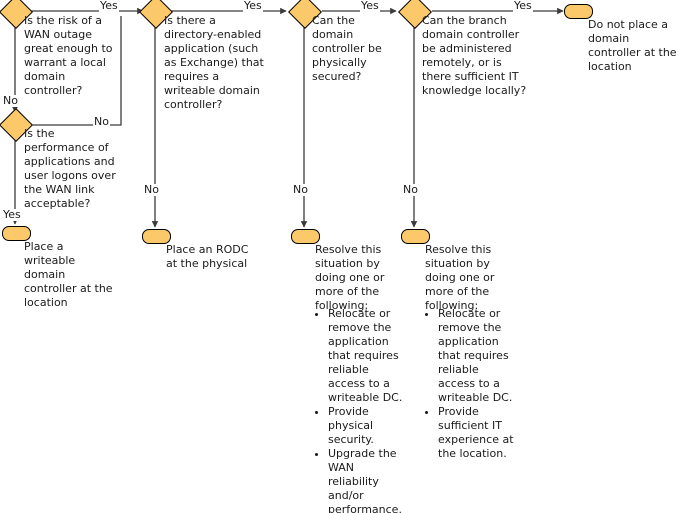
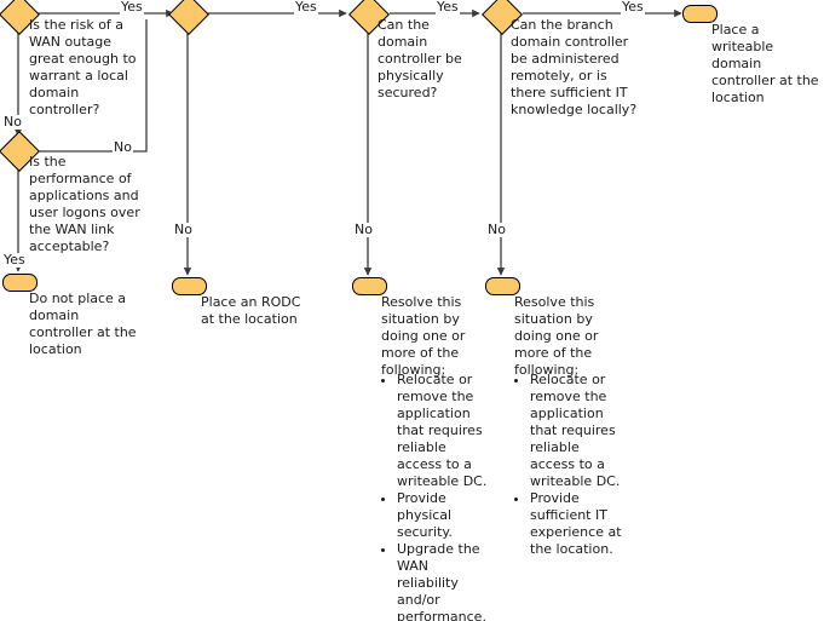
  Is the risk of a WAN outage great enough to warrant a local domain controller?
  Is the performance of applications and user logons over the WAN link acceptable?
- Place a writeable domain controller at the location
+ Do not place a domain controller at the location
- Is there a directory-enabled application (such as Exchange) that requires a writeable domain controller?
- Place an RODC at the physical
+ Place an RODC at the location
  Can the domain controller be physically secured?
  Resolve this situation by doing one or more of the following:
  Relocate or remove the application that requires reliable access to a writeable DC.
  Provide physical security.
  Upgrade the WAN reliability and/or performance.
  Can the branch domain controller be administered remotely, or is there sufficient IT knowledge locally?
  Resolve this situation by doing one or more of the following:
  Relocate or remove the application that requires reliable access to a writeable DC.
  Provide sufficient IT experience at the location.
- Do not place a domain controller at the location
+ Place a writeable domain controller at the location
  Yes
  No
  No
  Yes
  Yes
  No
  Yes
  No
  Yes
  No
